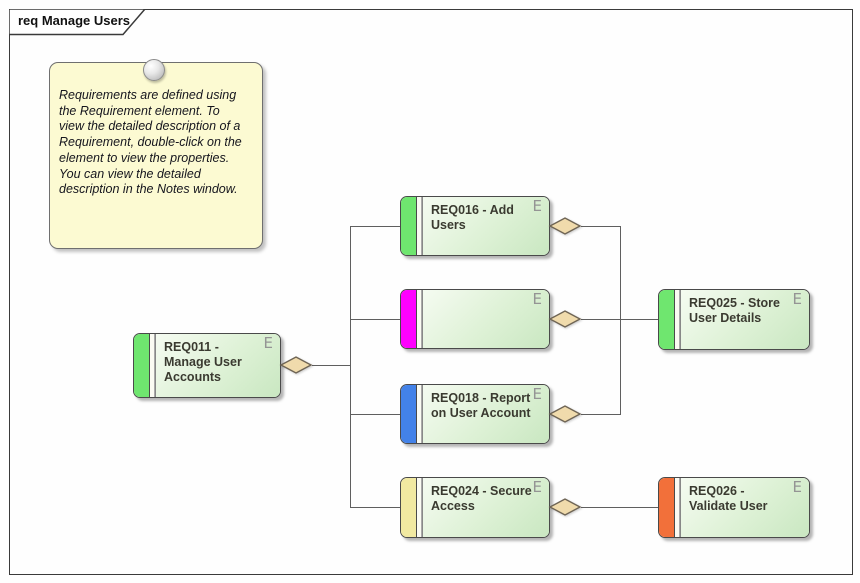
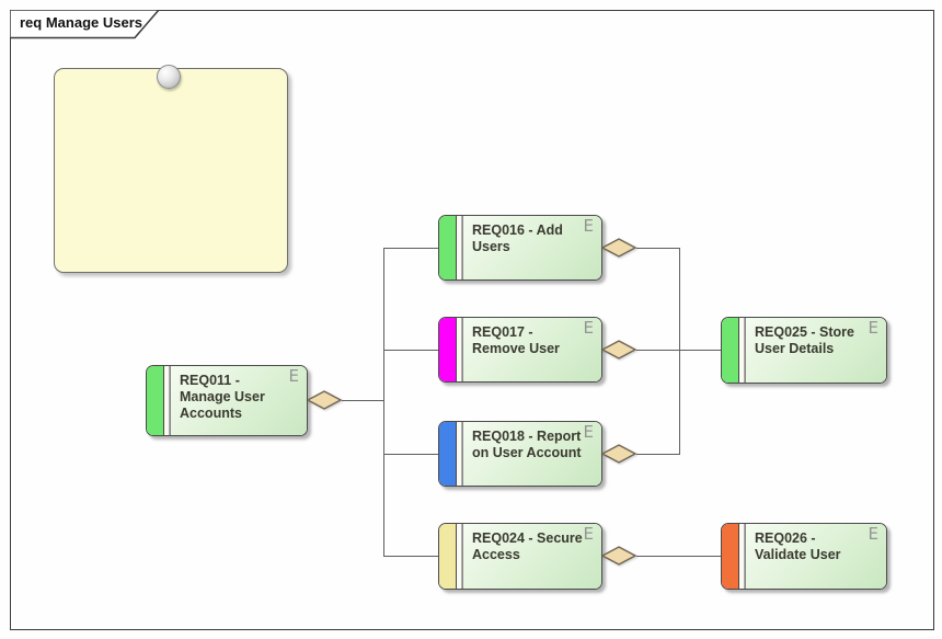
  req Manage Users
- Requirements are defined using
- the Requirement element. To
- view the detailed description of a
- Requirement, double-click on the
- element to view the properties.
- You can view the detailed
- description in the Notes window.
  E
  REQ011 -
  Manage User
  Accounts
  E
  REQ016 - Add
  Users
  E
+ REQ017 -
+ Remove User
  E
  REQ018 - Report
  on User Account
  E
  REQ024 - Secure
  Access
  E
  REQ025 - Store
  User Details
  E
  REQ026 -
  Validate User
